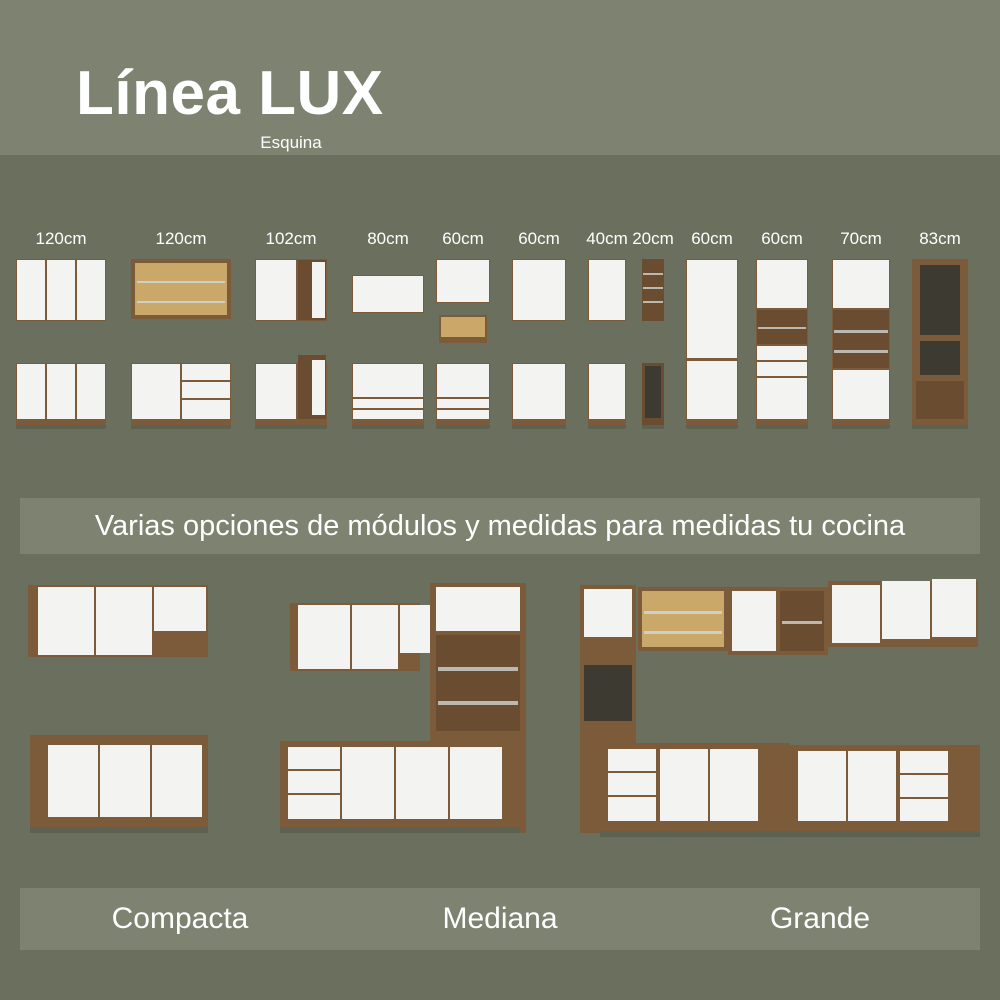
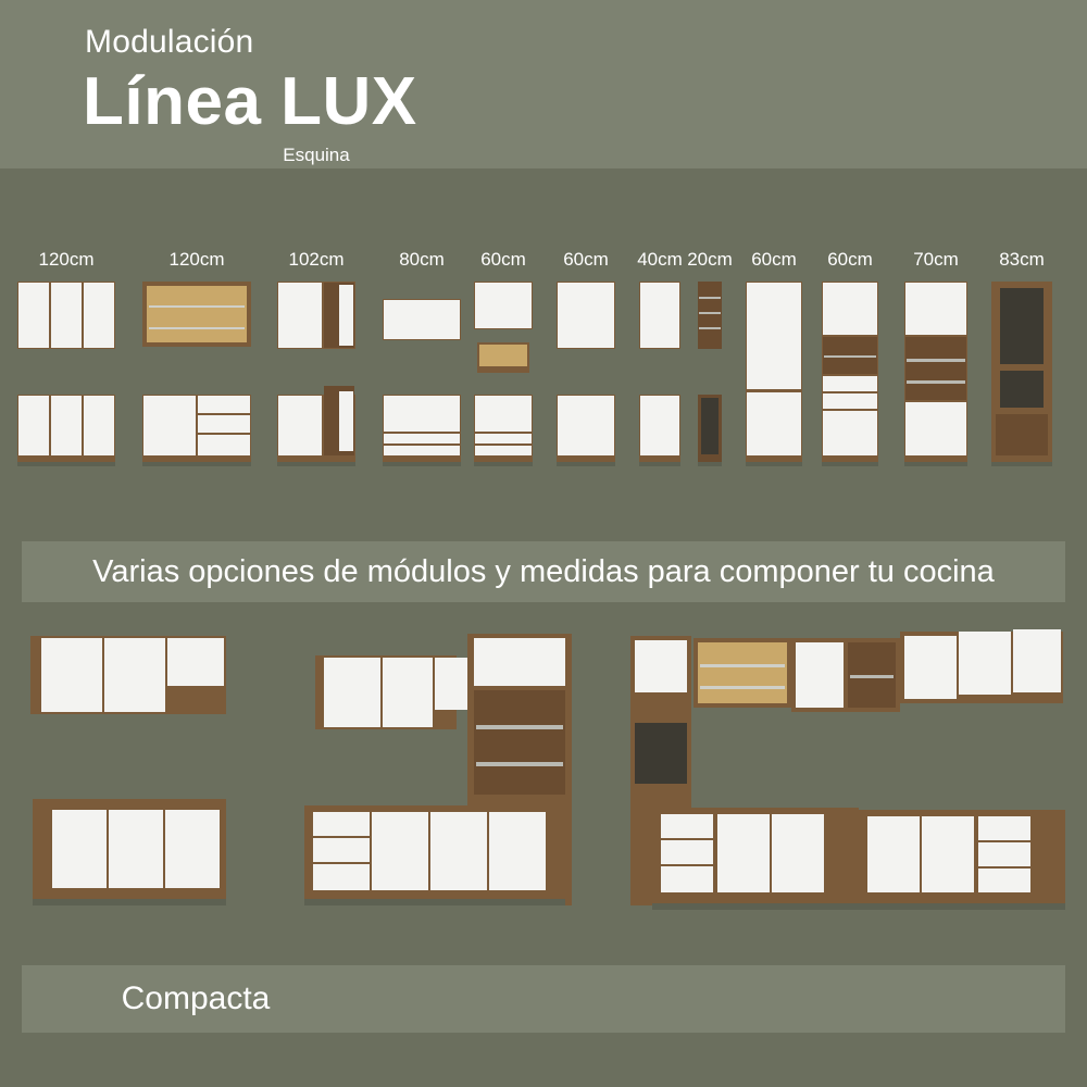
+ Modulación
  Línea LUX
  120cm
  120cm
  Esquina
  102cm
  80cm
  60cm
  60cm
  40cm
  20cm
  60cm
  60cm
  70cm
  83cm
- Varias opciones de módulos y medidas para medidas tu cocina
+ Varias opciones de módulos y medidas para componer tu cocina
  Compacta
- Mediana
- Grande
